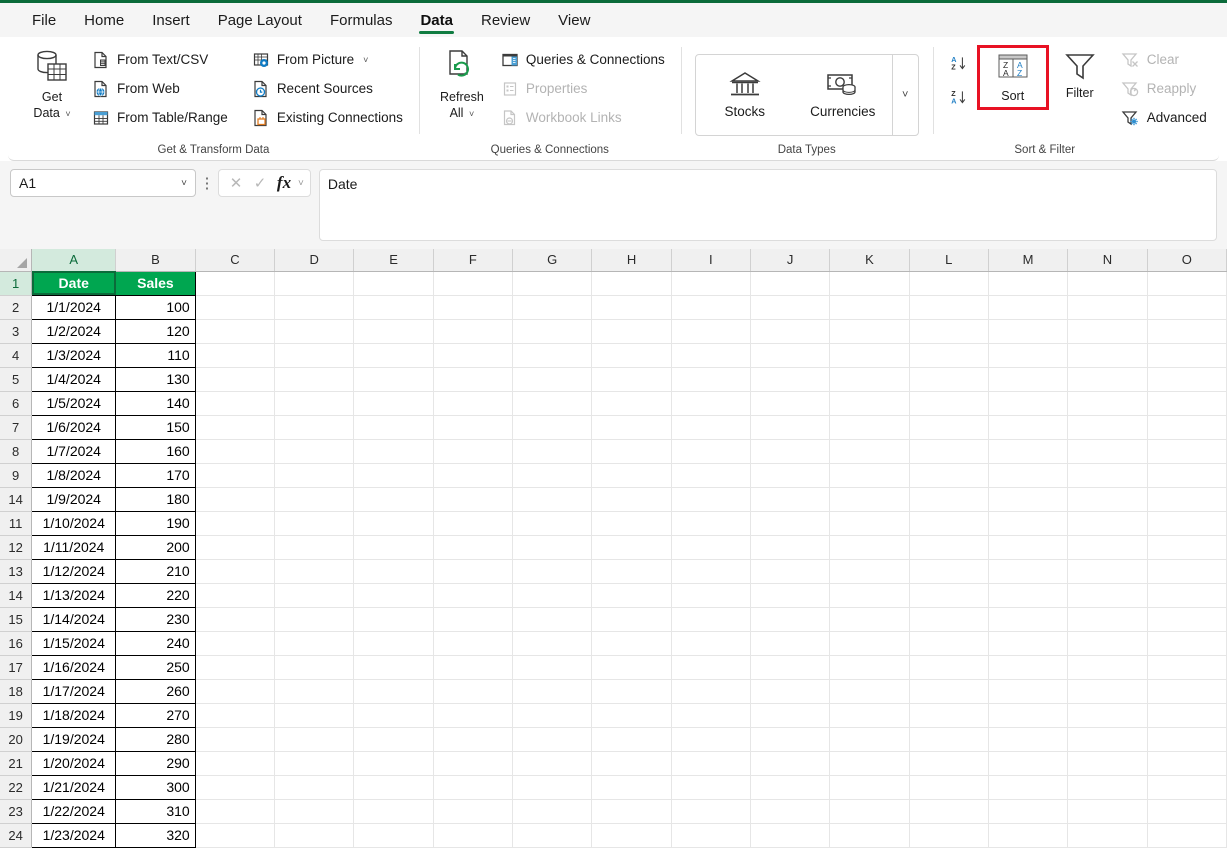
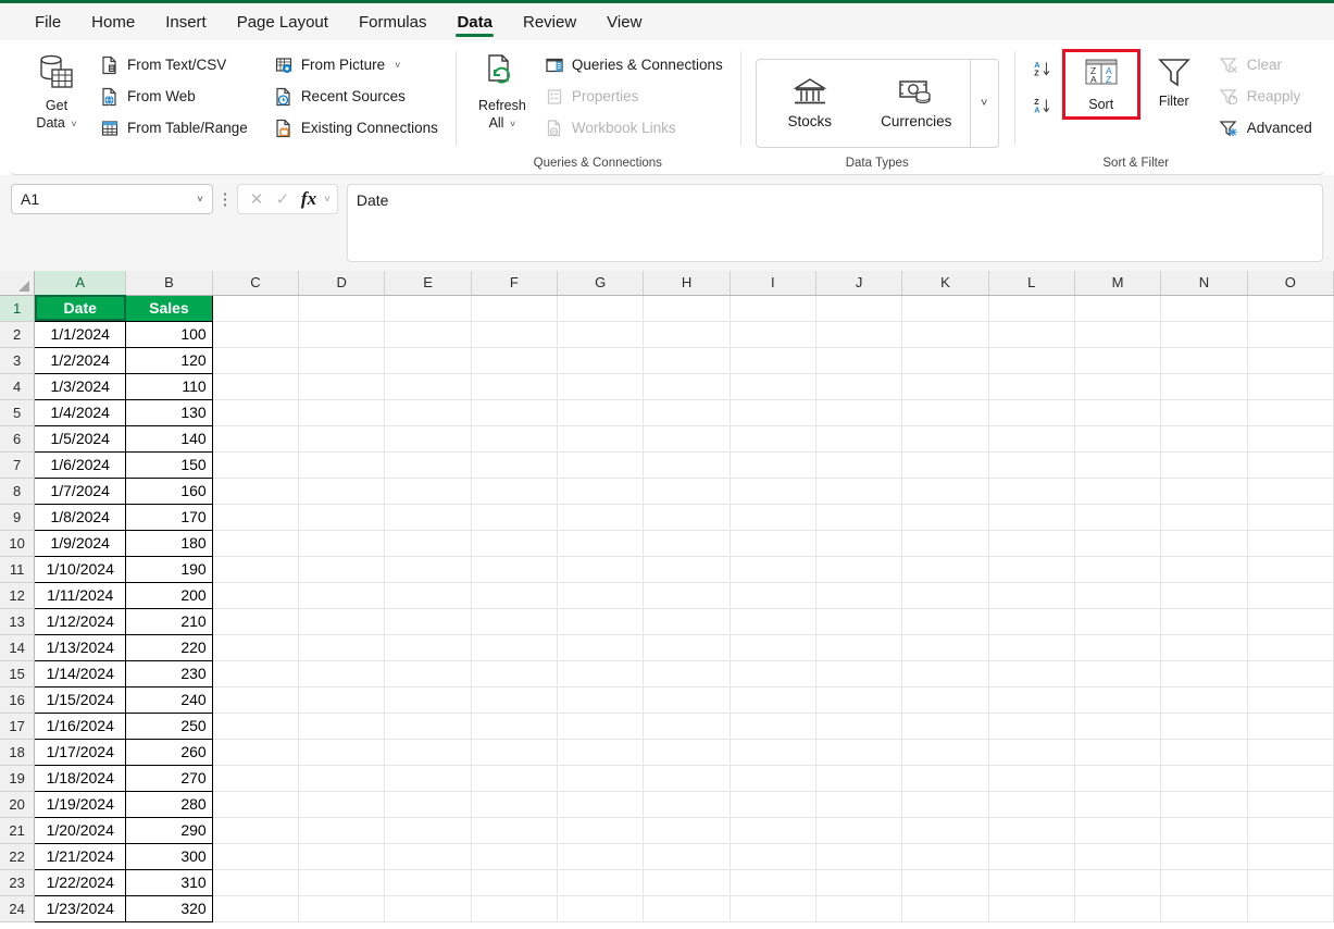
  File
  Home
  Insert
  Page Layout
  Formulas
  Data
  Review
  View
  Get
  Data ˅
  From Text/CSV
  From Web
  From Table/Range
  From Picture
  ˅
  Recent Sources
  Existing Connections
- Get & Transform Data
  Refresh
  All ˅
  Queries & Connections
  Properties
  Workbook Links
  Queries & Connections
  Stocks
  Currencies
  ˅
  Data Types
  A
  Z
  Z
  A
  Z
  A
  A
  Z
  Sort
  Filter
  Clear
  Reapply
  Advanced
  Sort & Filter
  A1
  ˅
  ⋮
  ✕
  ✓
  fx
  ˅
  Date
  	A	B	C	D	E	F	G	H	I	J	K	L	M	N	O
  1	Date	Sales
  2	1/1/2024	100
  3	1/2/2024	120
  4	1/3/2024	110
  5	1/4/2024	130
  6	1/5/2024	140
  7	1/6/2024	150
  8	1/7/2024	160
  9	1/8/2024	170
- 14	1/9/2024	180
+ 10	1/9/2024	180
  11	1/10/2024	190
  12	1/11/2024	200
  13	1/12/2024	210
  14	1/13/2024	220
  15	1/14/2024	230
  16	1/15/2024	240
  17	1/16/2024	250
  18	1/17/2024	260
  19	1/18/2024	270
  20	1/19/2024	280
  21	1/20/2024	290
  22	1/21/2024	300
  23	1/22/2024	310
  24	1/23/2024	320
